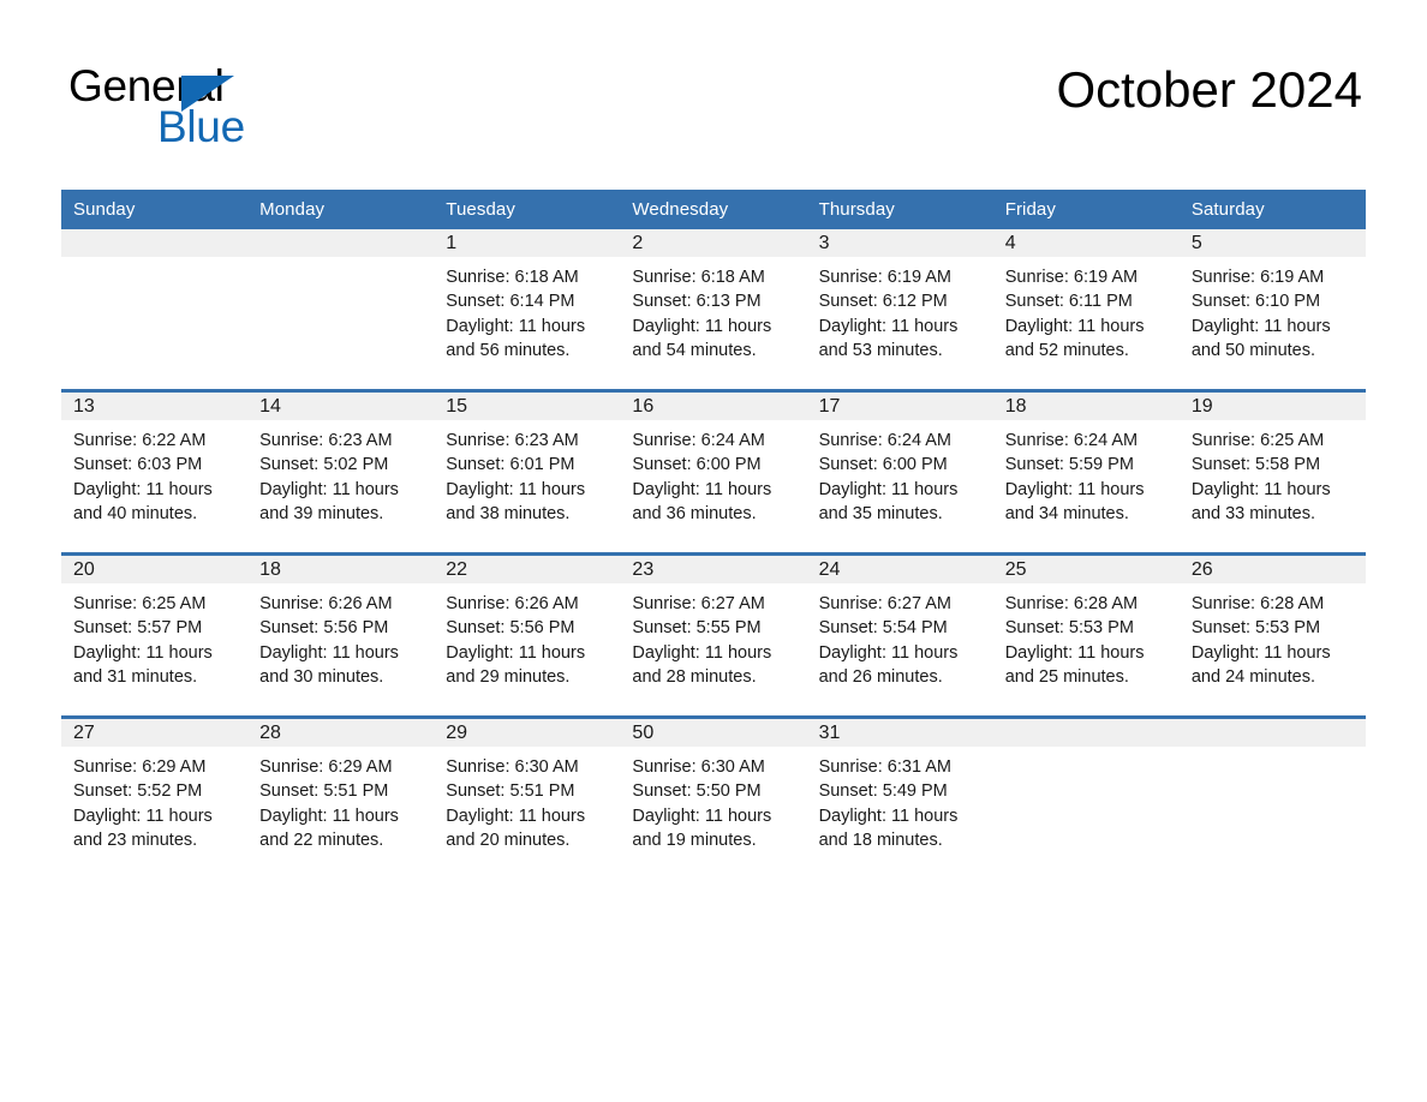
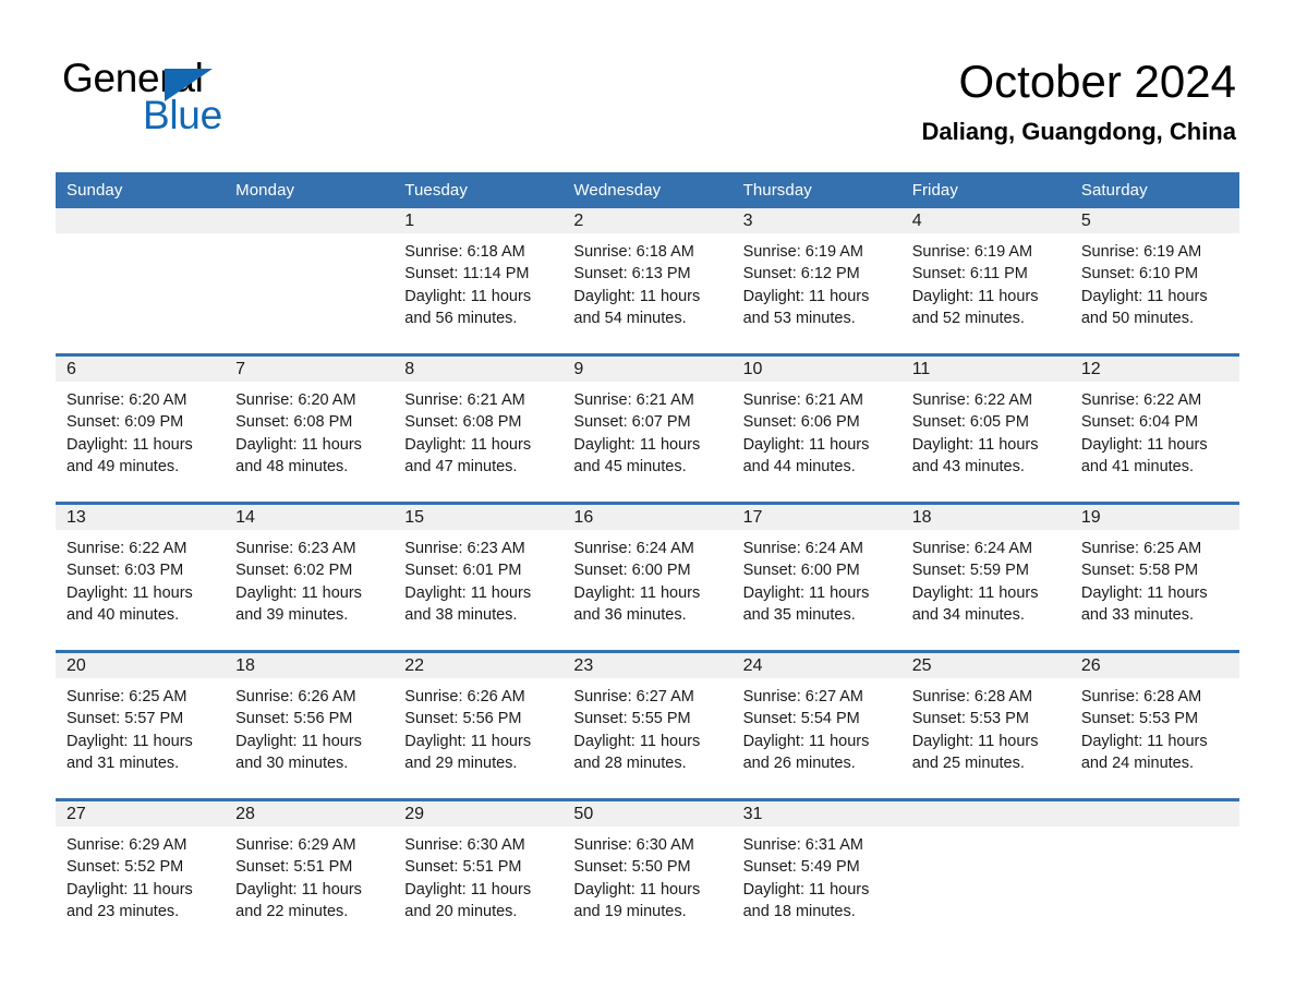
  General
  Blue
  October 2024
+ Daliang, Guangdong, China
  Sunday	Monday	Tuesday	Wednesday	Thursday	Friday	Saturday
- 		1Sunrise: 6:18 AMSunset: 6:14 PMDaylight: 11 hoursand 56 minutes.	2Sunrise: 6:18 AMSunset: 6:13 PMDaylight: 11 hoursand 54 minutes.	3Sunrise: 6:19 AMSunset: 6:12 PMDaylight: 11 hoursand 53 minutes.	4Sunrise: 6:19 AMSunset: 6:11 PMDaylight: 11 hoursand 52 minutes.	5Sunrise: 6:19 AMSunset: 6:10 PMDaylight: 11 hoursand 50 minutes.
+ 		1Sunrise: 6:18 AMSunset: 11:14 PMDaylight: 11 hoursand 56 minutes.	2Sunrise: 6:18 AMSunset: 6:13 PMDaylight: 11 hoursand 54 minutes.	3Sunrise: 6:19 AMSunset: 6:12 PMDaylight: 11 hoursand 53 minutes.	4Sunrise: 6:19 AMSunset: 6:11 PMDaylight: 11 hoursand 52 minutes.	5Sunrise: 6:19 AMSunset: 6:10 PMDaylight: 11 hoursand 50 minutes.
+ 6Sunrise: 6:20 AMSunset: 6:09 PMDaylight: 11 hoursand 49 minutes.	7Sunrise: 6:20 AMSunset: 6:08 PMDaylight: 11 hoursand 48 minutes.	8Sunrise: 6:21 AMSunset: 6:08 PMDaylight: 11 hoursand 47 minutes.	9Sunrise: 6:21 AMSunset: 6:07 PMDaylight: 11 hoursand 45 minutes.	10Sunrise: 6:21 AMSunset: 6:06 PMDaylight: 11 hoursand 44 minutes.	11Sunrise: 6:22 AMSunset: 6:05 PMDaylight: 11 hoursand 43 minutes.	12Sunrise: 6:22 AMSunset: 6:04 PMDaylight: 11 hoursand 41 minutes.
- 13Sunrise: 6:22 AMSunset: 6:03 PMDaylight: 11 hoursand 40 minutes.	14Sunrise: 6:23 AMSunset: 5:02 PMDaylight: 11 hoursand 39 minutes.	15Sunrise: 6:23 AMSunset: 6:01 PMDaylight: 11 hoursand 38 minutes.	16Sunrise: 6:24 AMSunset: 6:00 PMDaylight: 11 hoursand 36 minutes.	17Sunrise: 6:24 AMSunset: 6:00 PMDaylight: 11 hoursand 35 minutes.	18Sunrise: 6:24 AMSunset: 5:59 PMDaylight: 11 hoursand 34 minutes.	19Sunrise: 6:25 AMSunset: 5:58 PMDaylight: 11 hoursand 33 minutes.
+ 13Sunrise: 6:22 AMSunset: 6:03 PMDaylight: 11 hoursand 40 minutes.	14Sunrise: 6:23 AMSunset: 6:02 PMDaylight: 11 hoursand 39 minutes.	15Sunrise: 6:23 AMSunset: 6:01 PMDaylight: 11 hoursand 38 minutes.	16Sunrise: 6:24 AMSunset: 6:00 PMDaylight: 11 hoursand 36 minutes.	17Sunrise: 6:24 AMSunset: 6:00 PMDaylight: 11 hoursand 35 minutes.	18Sunrise: 6:24 AMSunset: 5:59 PMDaylight: 11 hoursand 34 minutes.	19Sunrise: 6:25 AMSunset: 5:58 PMDaylight: 11 hoursand 33 minutes.
  20Sunrise: 6:25 AMSunset: 5:57 PMDaylight: 11 hoursand 31 minutes.	18Sunrise: 6:26 AMSunset: 5:56 PMDaylight: 11 hoursand 30 minutes.	22Sunrise: 6:26 AMSunset: 5:56 PMDaylight: 11 hoursand 29 minutes.	23Sunrise: 6:27 AMSunset: 5:55 PMDaylight: 11 hoursand 28 minutes.	24Sunrise: 6:27 AMSunset: 5:54 PMDaylight: 11 hoursand 26 minutes.	25Sunrise: 6:28 AMSunset: 5:53 PMDaylight: 11 hoursand 25 minutes.	26Sunrise: 6:28 AMSunset: 5:53 PMDaylight: 11 hoursand 24 minutes.
  27Sunrise: 6:29 AMSunset: 5:52 PMDaylight: 11 hoursand 23 minutes.	28Sunrise: 6:29 AMSunset: 5:51 PMDaylight: 11 hoursand 22 minutes.	29Sunrise: 6:30 AMSunset: 5:51 PMDaylight: 11 hoursand 20 minutes.	50Sunrise: 6:30 AMSunset: 5:50 PMDaylight: 11 hoursand 19 minutes.	31Sunrise: 6:31 AMSunset: 5:49 PMDaylight: 11 hoursand 18 minutes.
